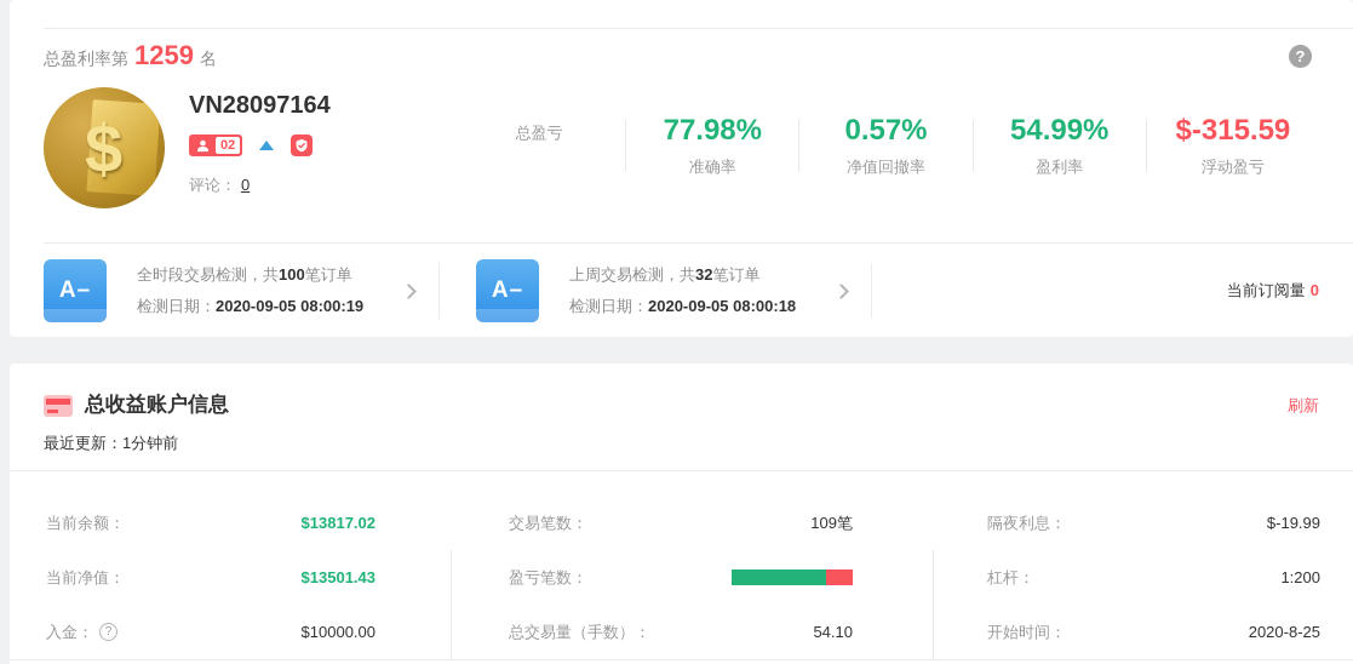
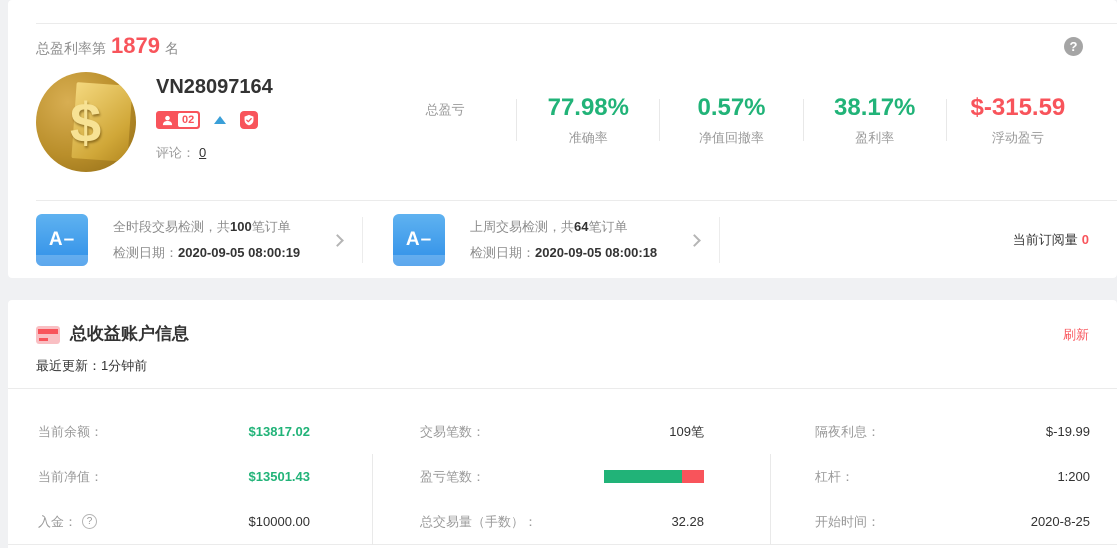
  总盈利率第
- 1259
+ 1879
  名
  ?
  $
  VN28097164
  02
  评论： 0
  总盈亏
  77.98%
  准确率
  0.57%
  净值回撤率
- 54.99%
+ 38.17%
  盈利率
  $-315.59
  浮动盈亏
  A–
  全时段交易检测，共100笔订单
  检测日期：2020-09-05 08:00:19
  A–
- 上周交易检测，共32笔订单
+ 上周交易检测，共64笔订单
  检测日期：2020-09-05 08:00:18
  当前订阅量 0
  总收益账户信息
  刷新
  最近更新：1分钟前
  当前余额：
  $13817.02
  交易笔数：
  109笔
  隔夜利息：
  $-19.99
  当前净值：
  $13501.43
  盈亏笔数：
  杠杆：
  1:200
  入金：
  ?
  $10000.00
  总交易量（手数）：
- 54.10
+ 32.28
  开始时间：
  2020-8-25
